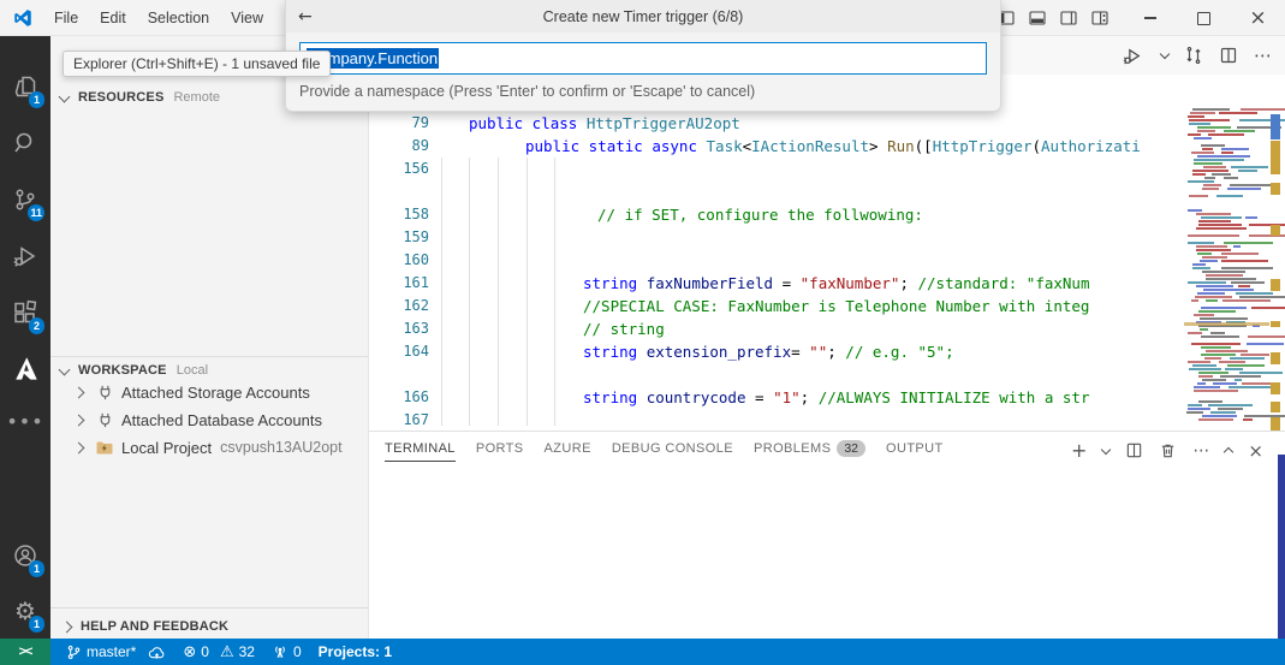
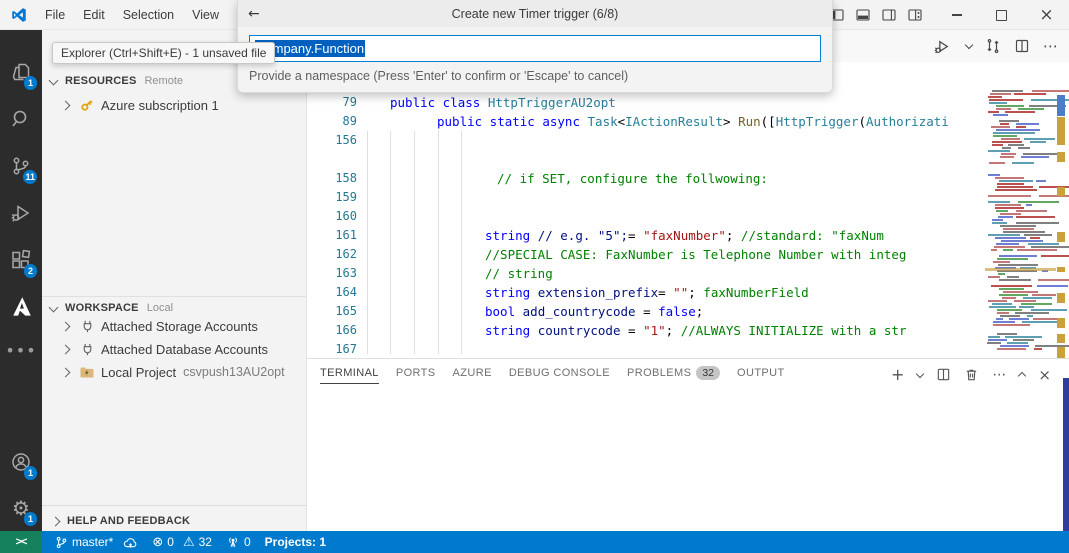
  File
  Edit
  Selection
  View
  ×
  1
  11
  2
  •••
  1
  ⚙
  1
  RESOURCES
  Remote
+ Azure subscription 1
  WORKSPACE
  Local
  Attached Storage Accounts
  Attached Database Accounts
  Local Project
  csvpush13AU2opt
  HELP AND FEEDBACK
  ⋯
  79
  public class HttpTriggerAU2opt
  89
  public static async Task<IActionResult> Run([HttpTrigger(Authorizati
  156
  158
  // if SET, configure the follwowing:
  159
  160
  161
- string faxNumberField = "faxNumber"; //standard: "faxNum
+ string // e.g. "5";= "faxNumber"; //standard: "faxNum
  162
  //SPECIAL CASE: FaxNumber is Telephone Number with integ
  163
  // string
  164
- string extension_prefix= ""; // e.g. "5";
+ string extension_prefix= ""; faxNumberField
+ 165
+ bool add_countrycode = false;
  166
  string countrycode = "1"; //ALWAYS INITIALIZE with a str
  167
  TERMINAL
  PORTS
  AZURE
  DEBUG CONSOLE
  PROBLEMS
  32
  OUTPUT
  +
  ⋯
  ×
  ><
  master*
  ⊗
  0
  ⚠
  32
  0
  Projects: 1
  ←
  Create new Timer trigger (6/8)
  mpany.Function
  Provide a namespace (Press 'Enter' to confirm or 'Escape' to cancel)
  Explorer (Ctrl+Shift+E) - 1 unsaved file
